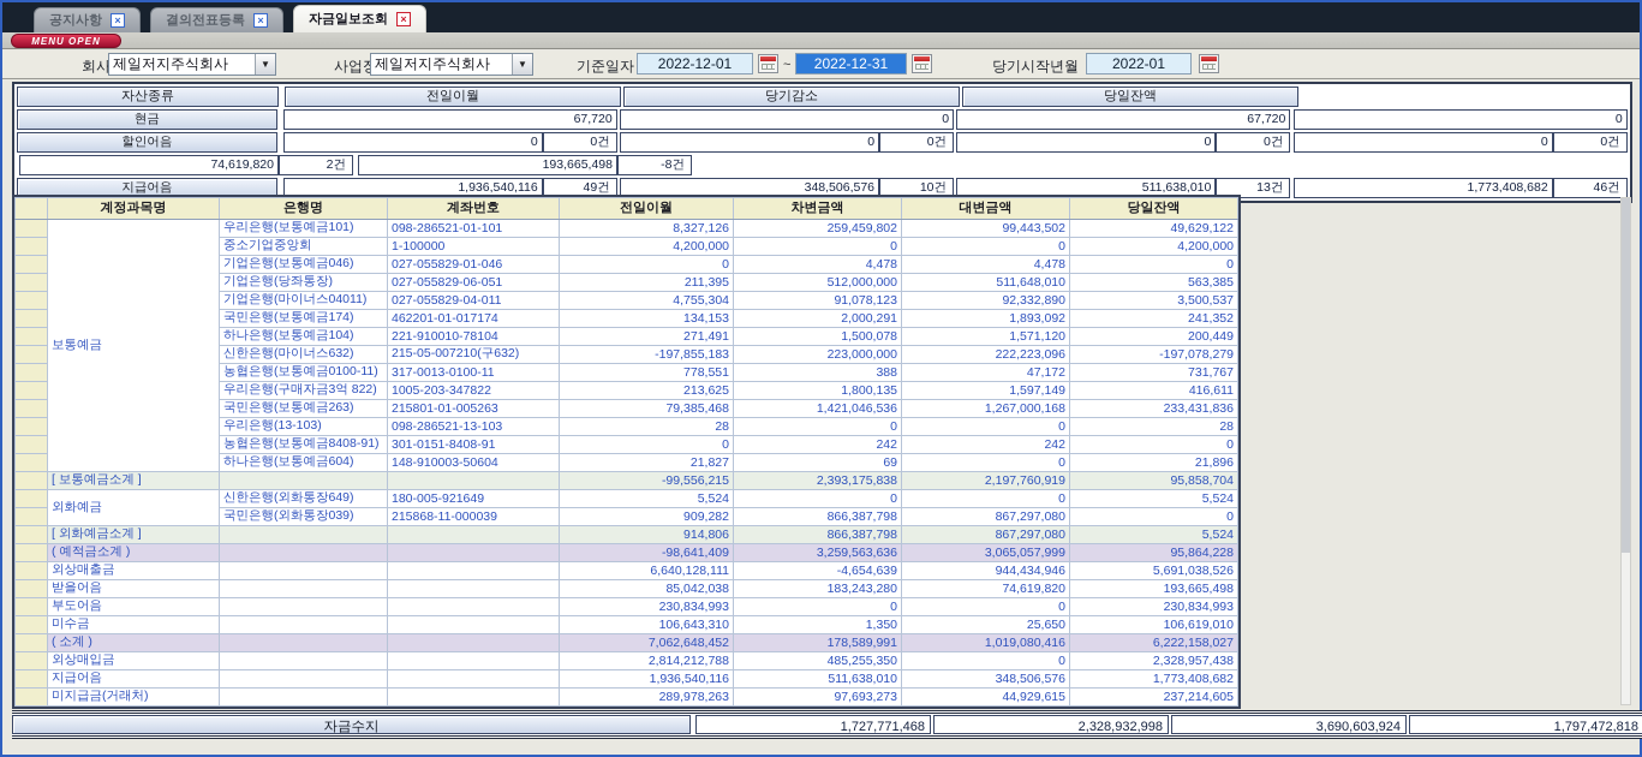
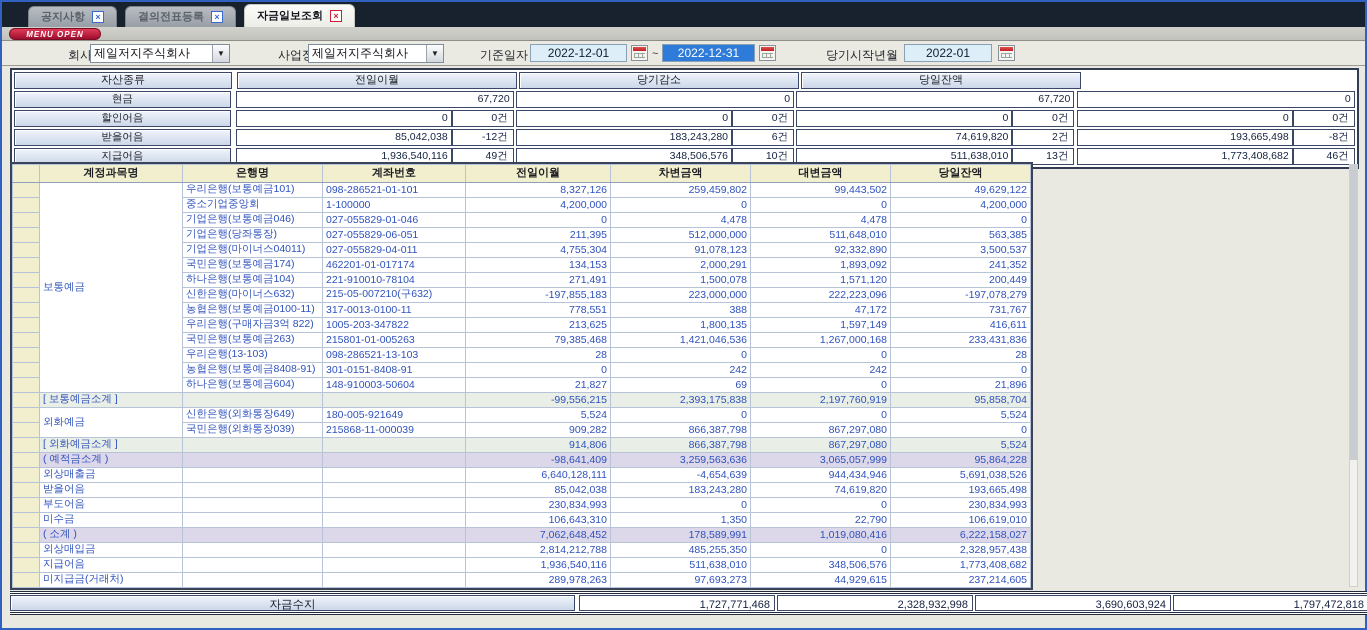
  공지사항
  ×
  결의전표등록
  ×
  자금일보조회
  ×
  MENU OPEN
  회사
  제일저지주식회사
  ▼
  제일저지주식회사
  ▼
  기준일자
  2022-12-01
  ~
  2022-12-31
  당기시작년월
  2022-01
  자산종류
  전일이월
  당기감소
  당일잔액
  현금
  67,720
  0
  67,720
  0
  할인어음
  0
  0건
  0
  0건
  0
  0건
  0
  0건
+ 받을어음
+ 85,042,038
+ -12건
+ 183,243,280
+ 6건
  74,619,820
  2건
  193,665,498
  -8건
  지급어음
  1,936,540,116
  49건
  348,506,576
  10건
  511,638,010
  13건
  1,773,408,682
  46건
  	계정과목명	은행명	계좌번호	전일이월	차변금액	대변금액	당일잔액
  	보통예금	우리은행(보통예금101)	098-286521-01-101	8,327,126	259,459,802	99,443,502	49,629,122
  	중소기업중앙회	1-100000	4,200,000	0	0	4,200,000
  	기업은행(보통예금046)	027-055829-01-046	0	4,478	4,478	0
  	기업은행(당좌통장)	027-055829-06-051	211,395	512,000,000	511,648,010	563,385
  	기업은행(마이너스04011)	027-055829-04-011	4,755,304	91,078,123	92,332,890	3,500,537
  	국민은행(보통예금174)	462201-01-017174	134,153	2,000,291	1,893,092	241,352
  	하나은행(보통예금104)	221-910010-78104	271,491	1,500,078	1,571,120	200,449
  	신한은행(마이너스632)	215-05-007210(구632)	-197,855,183	223,000,000	222,223,096	-197,078,279
  	농협은행(보통예금0100-11)	317-0013-0100-11	778,551	388	47,172	731,767
  	우리은행(구매자금3억 822)	1005-203-347822	213,625	1,800,135	1,597,149	416,611
  	국민은행(보통예금263)	215801-01-005263	79,385,468	1,421,046,536	1,267,000,168	233,431,836
  	우리은행(13-103)	098-286521-13-103	28	0	0	28
  	농협은행(보통예금8408-91)	301-0151-8408-91	0	242	242	0
  	하나은행(보통예금604)	148-910003-50604	21,827	69	0	21,896
  	[ 보통예금소계 ]			-99,556,215	2,393,175,838	2,197,760,919	95,858,704
  	외화예금	신한은행(외화통장649)	180-005-921649	5,524	0	0	5,524
  	국민은행(외화통장039)	215868-11-000039	909,282	866,387,798	867,297,080	0
  	[ 외화예금소계 ]			914,806	866,387,798	867,297,080	5,524
  	( 예적금소계 )			-98,641,409	3,259,563,636	3,065,057,999	95,864,228
  	외상매출금			6,640,128,111	-4,654,639	944,434,946	5,691,038,526
  	받을어음			85,042,038	183,243,280	74,619,820	193,665,498
  	부도어음			230,834,993	0	0	230,834,993
- 	미수금			106,643,310	1,350	25,650	106,619,010
+ 	미수금			106,643,310	1,350	22,790	106,619,010
  	( 소계 )			7,062,648,452	178,589,991	1,019,080,416	6,222,158,027
  	외상매입금			2,814,212,788	485,255,350	0	2,328,957,438
  	지급어음			1,936,540,116	511,638,010	348,506,576	1,773,408,682
  	미지급금(거래처)			289,978,263	97,693,273	44,929,615	237,214,605
  자금수지
  1,727,771,468
  2,328,932,998
  3,690,603,924
  1,797,472,818
